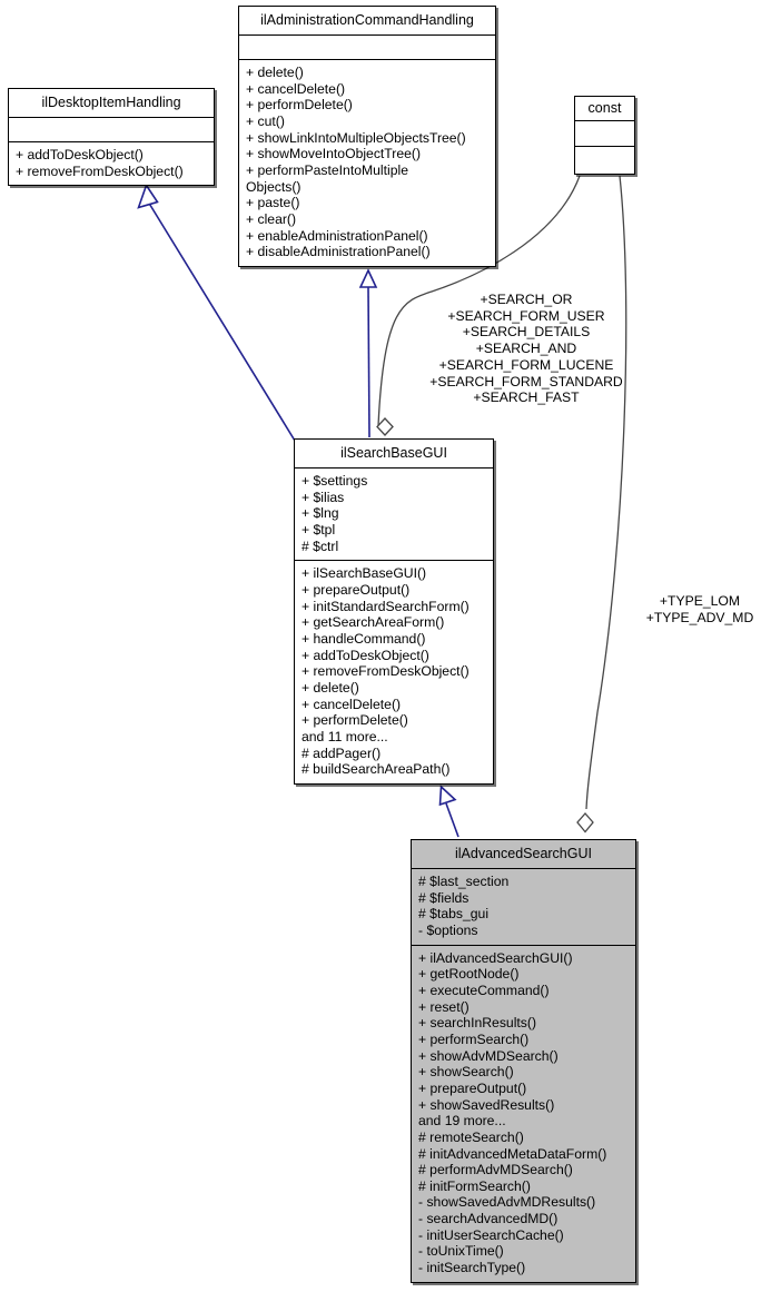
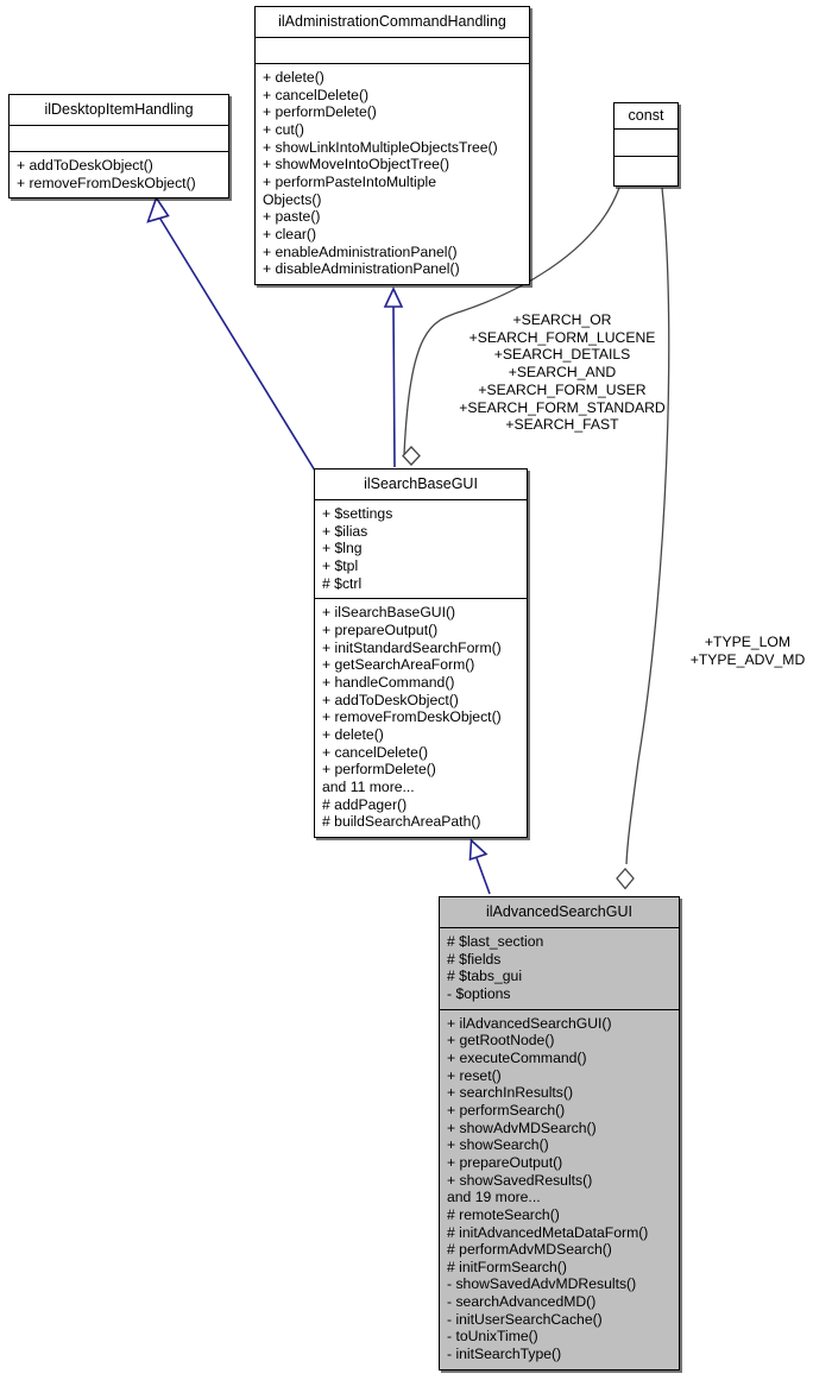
  ilDesktopItemHandling
  + addToDeskObject()
  + removeFromDeskObject()
  ilAdministrationCommandHandling
  + delete()
  + cancelDelete()
  + performDelete()
  + cut()
  + showLinkIntoMultipleObjectsTree()
  + showMoveIntoObjectTree()
  + performPasteIntoMultiple
  Objects()
  + paste()
  + clear()
  + enableAdministrationPanel()
  + disableAdministrationPanel()
  const
  ilSearchBaseGUI
  + $settings
  + $ilias
  + $lng
  + $tpl
  # $ctrl
  + ilSearchBaseGUI()
  + prepareOutput()
  + initStandardSearchForm()
  + getSearchAreaForm()
  + handleCommand()
  + addToDeskObject()
  + removeFromDeskObject()
  + delete()
  + cancelDelete()
  + performDelete()
  and 11 more...
  # addPager()
  # buildSearchAreaPath()
  ilAdvancedSearchGUI
  # $last_section
  # $fields
  # $tabs_gui
  - $options
  + ilAdvancedSearchGUI()
  + getRootNode()
  + executeCommand()
  + reset()
  + searchInResults()
  + performSearch()
  + showAdvMDSearch()
  + showSearch()
  + prepareOutput()
  + showSavedResults()
  and 19 more...
  # remoteSearch()
  # initAdvancedMetaDataForm()
  # performAdvMDSearch()
  # initFormSearch()
  - showSavedAdvMDResults()
  - searchAdvancedMD()
  - initUserSearchCache()
  - toUnixTime()
  - initSearchType()
  +SEARCH_OR
- +SEARCH_FORM_USER
+ +SEARCH_FORM_LUCENE
  +SEARCH_DETAILS
  +SEARCH_AND
- +SEARCH_FORM_LUCENE
+ +SEARCH_FORM_USER
  +SEARCH_FORM_STANDARD
  +SEARCH_FAST
  +TYPE_LOM
  +TYPE_ADV_MD
